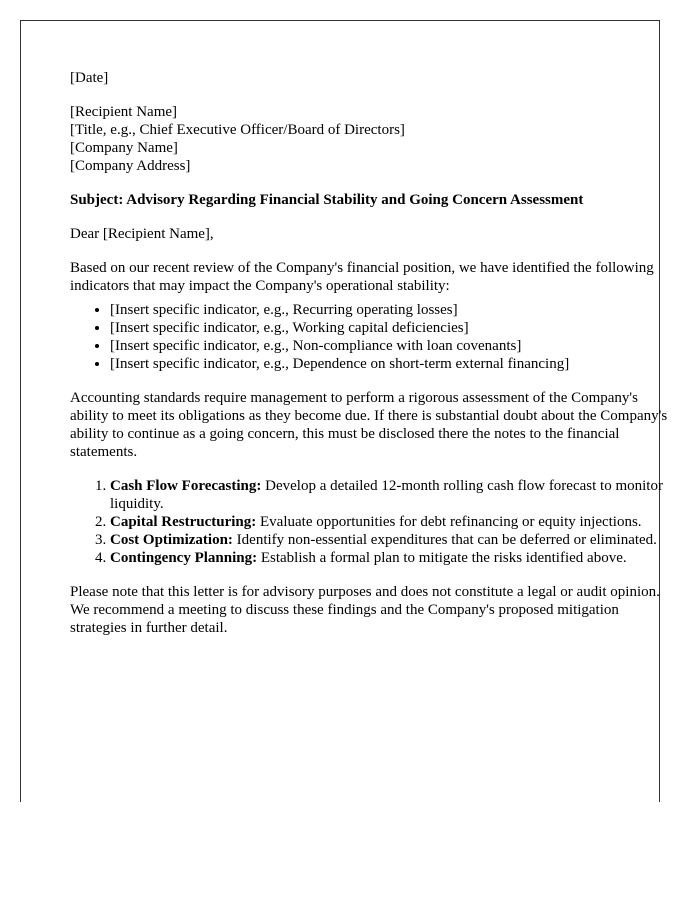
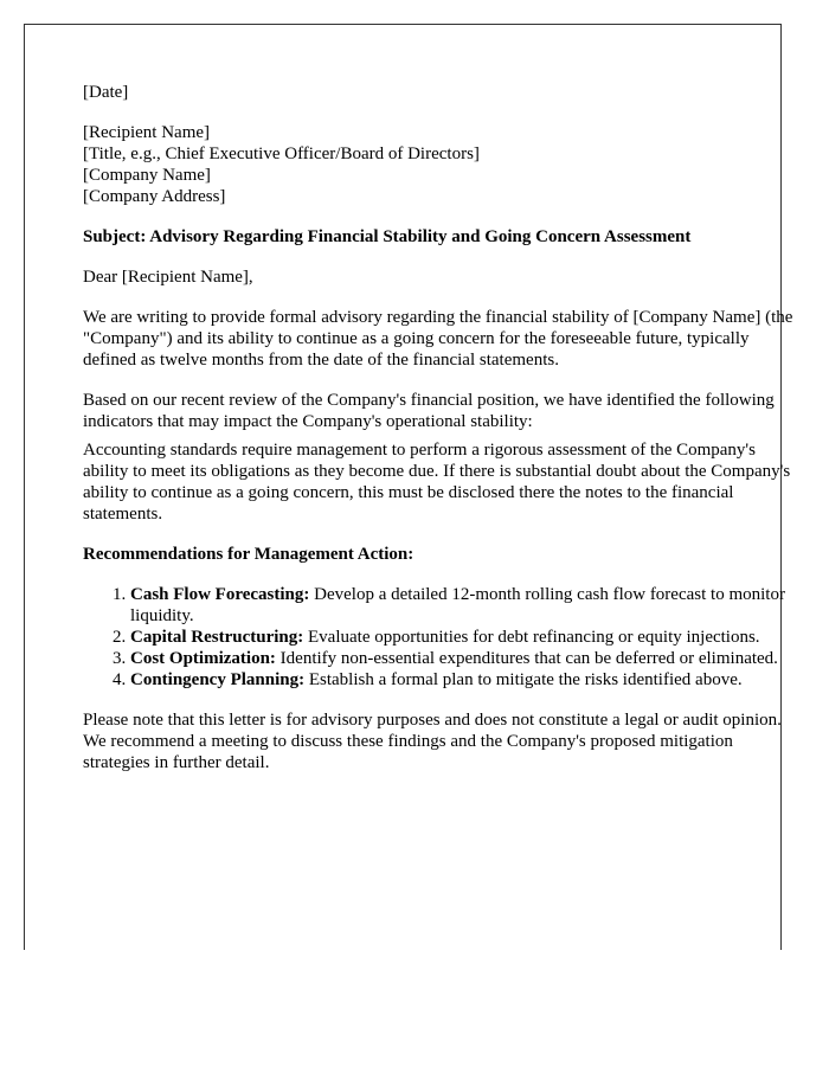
  [Date]
  [Recipient Name]
  [Title, e.g., Chief Executive Officer/Board of Directors]
  [Company Name]
  [Company Address]
  Subject: Advisory Regarding Financial Stability and Going Concern Assessment
  Dear [Recipient Name],
+ We are writing to provide formal advisory regarding the financial stability of [Company Name] (the "Company") and its ability to continue as a going concern for the foreseeable future, typically defined as twelve months from the date of the financial statements.
  Based on our recent review of the Company's financial position, we have identified the following indicators that may impact the Company's operational stability:
- [Insert specific indicator, e.g., Recurring operating losses]
- [Insert specific indicator, e.g., Working capital deficiencies]
- [Insert specific indicator, e.g., Non-compliance with loan covenants]
- [Insert specific indicator, e.g., Dependence on short-term external financing]
  Accounting standards require management to perform a rigorous assessment of the Company's ability to meet its obligations as they become due. If there is substantial doubt about the Company's ability to continue as a going concern, this must be disclosed there the notes to the financial statements.
+ Recommendations for Management Action:
  Cash Flow Forecasting: Develop a detailed 12-month rolling cash flow forecast to monitor liquidity.
  Capital Restructuring: Evaluate opportunities for debt refinancing or equity injections.
  Cost Optimization: Identify non-essential expenditures that can be deferred or eliminated.
  Contingency Planning: Establish a formal plan to mitigate the risks identified above.
  Please note that this letter is for advisory purposes and does not constitute a legal or audit opinion. We recommend a meeting to discuss these findings and the Company's proposed mitigation strategies in further detail.
